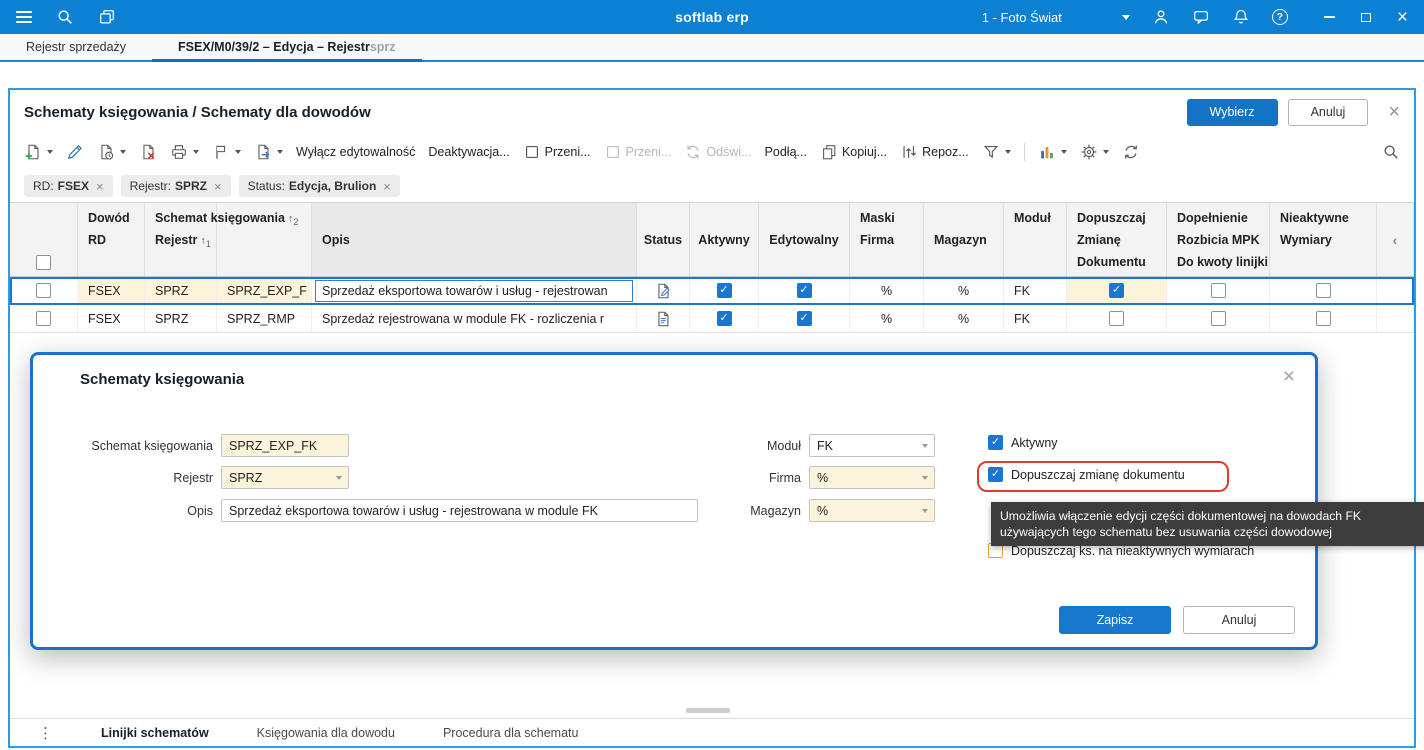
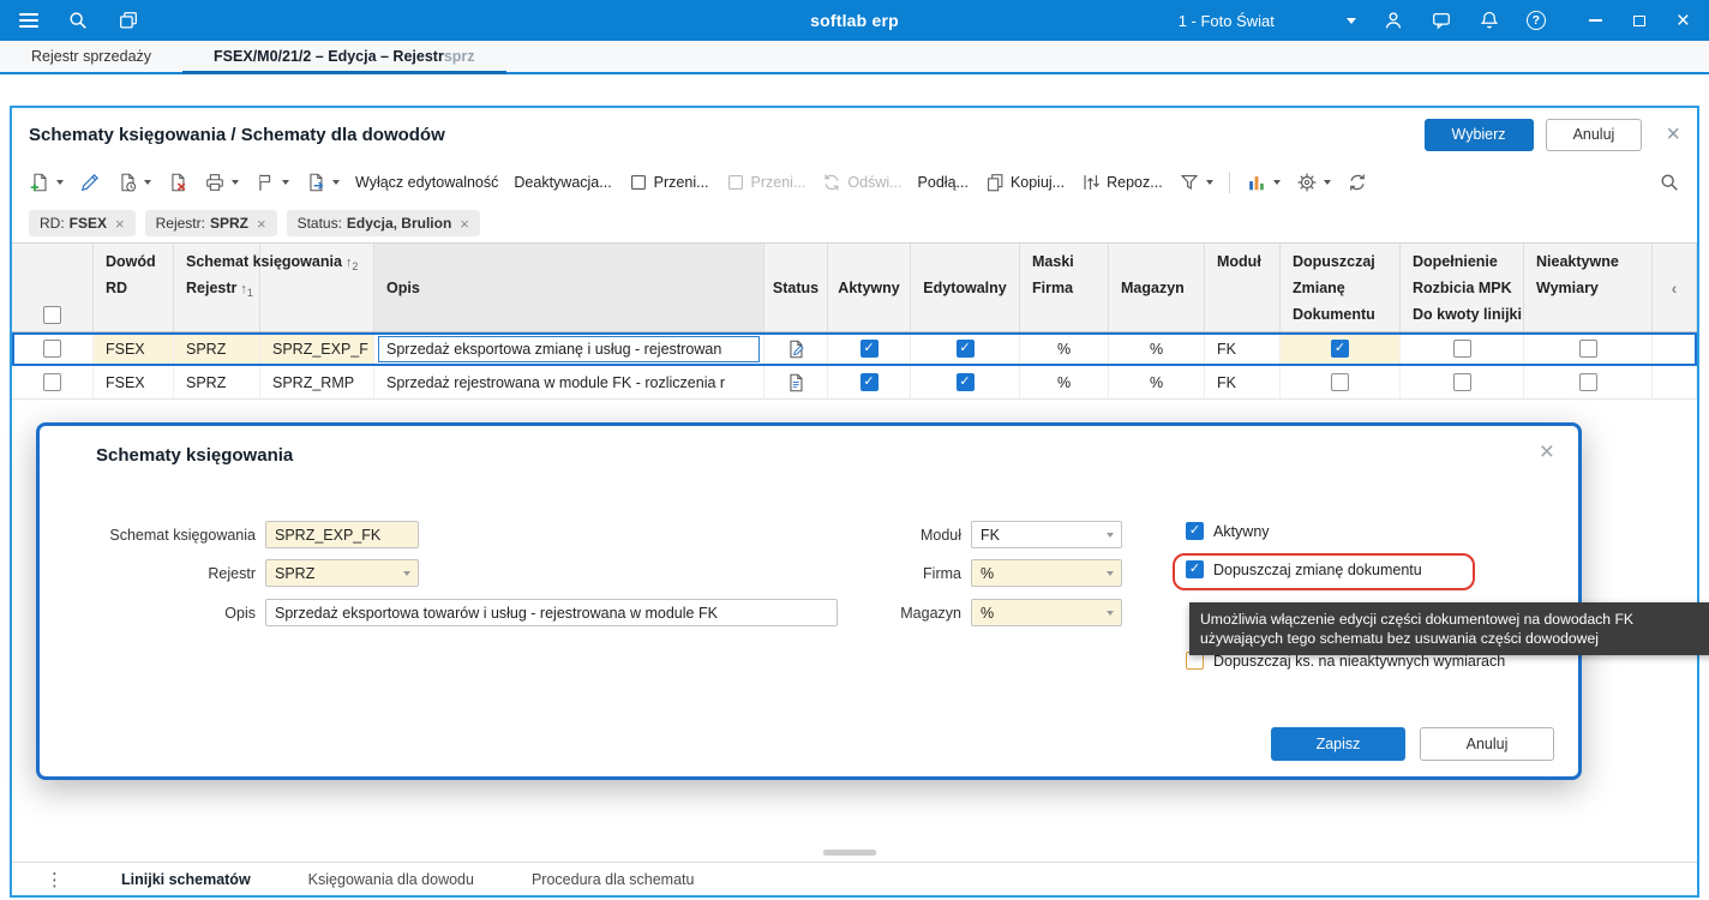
  softlab erp
  1 - Foto Świat
  ?
  ×
  Rejestr sprzedaży
- FSEX/M0/39/2 – Edycja – Rejestr
+ FSEX/M0/21/2 – Edycja – Rejestr
  sprz
  Schematy księgowania / Schematy dla dowodów
  Wybierz
  Anuluj
  ×
  Wyłącz edytowalność
  Deaktywacja...
  Przeni...
  Przeni...
  Odświ...
  Podłą...
  Kopiuj...
  Repoz...
  RD:
  FSEX
  ×
  Rejestr:
  SPRZ
  ×
  Status:
  Edycja, Brulion
  ×
  Dowód
  RD
  Schemat księgowania ↑2
  Rejestr ↑1
  Opis
  Status
  Aktywny
  Edytowalny
  Maski
  Firma
  Magazyn
  Moduł
  Dopuszczaj
  Zmianę
  Dokumentu
  Dopełnienie
  Rozbicia MPK
  Do kwoty linijki
  Nieaktywne
  Wymiary
  ‹
  FSEX
  SPRZ
  SPRZ_EXP_F
- Sprzedaż eksportowa towarów i usług - rejestrowan
+ Sprzedaż eksportowa zmianę i usług - rejestrowan
  %
  %
  FK
  FSEX
  SPRZ
  SPRZ_RMP
  Sprzedaż rejestrowana w module FK - rozliczenia r
  %
  %
  FK
  ⋮
  Linijki schematów
  Księgowania dla dowodu
  Procedura dla schematu
  Schematy księgowania
  ×
  Schemat księgowania
  SPRZ_EXP_FK
  Rejestr
  SPRZ
  Opis
  Sprzedaż eksportowa towarów i usług - rejestrowana w module FK
  Moduł
  FK
  Firma
  %
  Magazyn
  %
  Aktywny
  Dopuszczaj zmianę dokumentu
  Dopuszczaj ks. na nieaktywnych wymiarach
  Umożliwia włączenie edycji części dokumentowej na dowodach FK
  używających tego schematu bez usuwania części dowodowej
  Zapisz
  Anuluj
